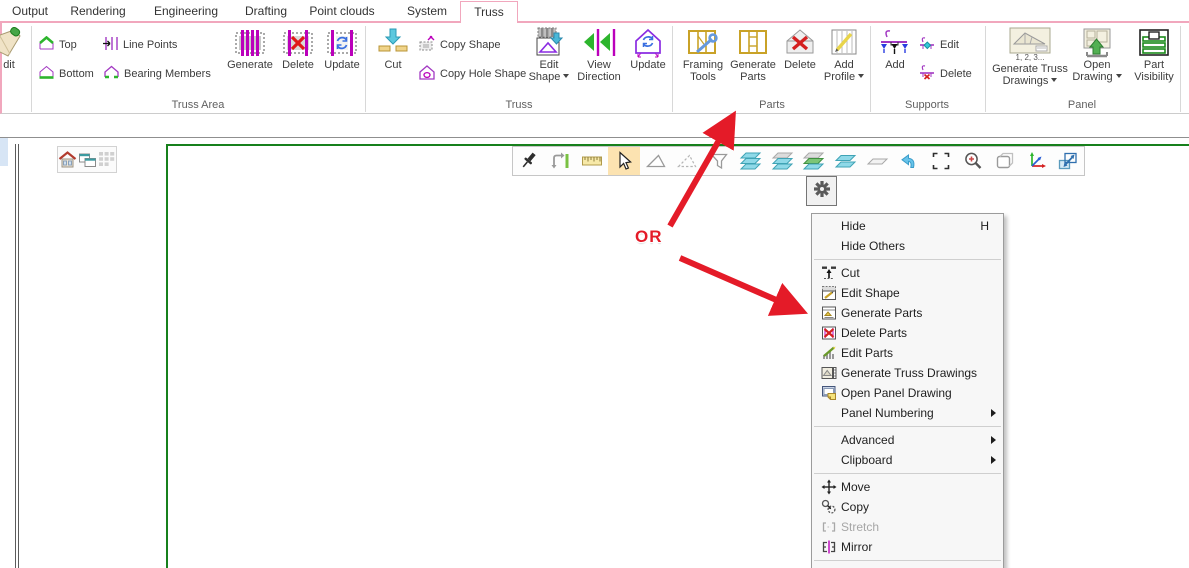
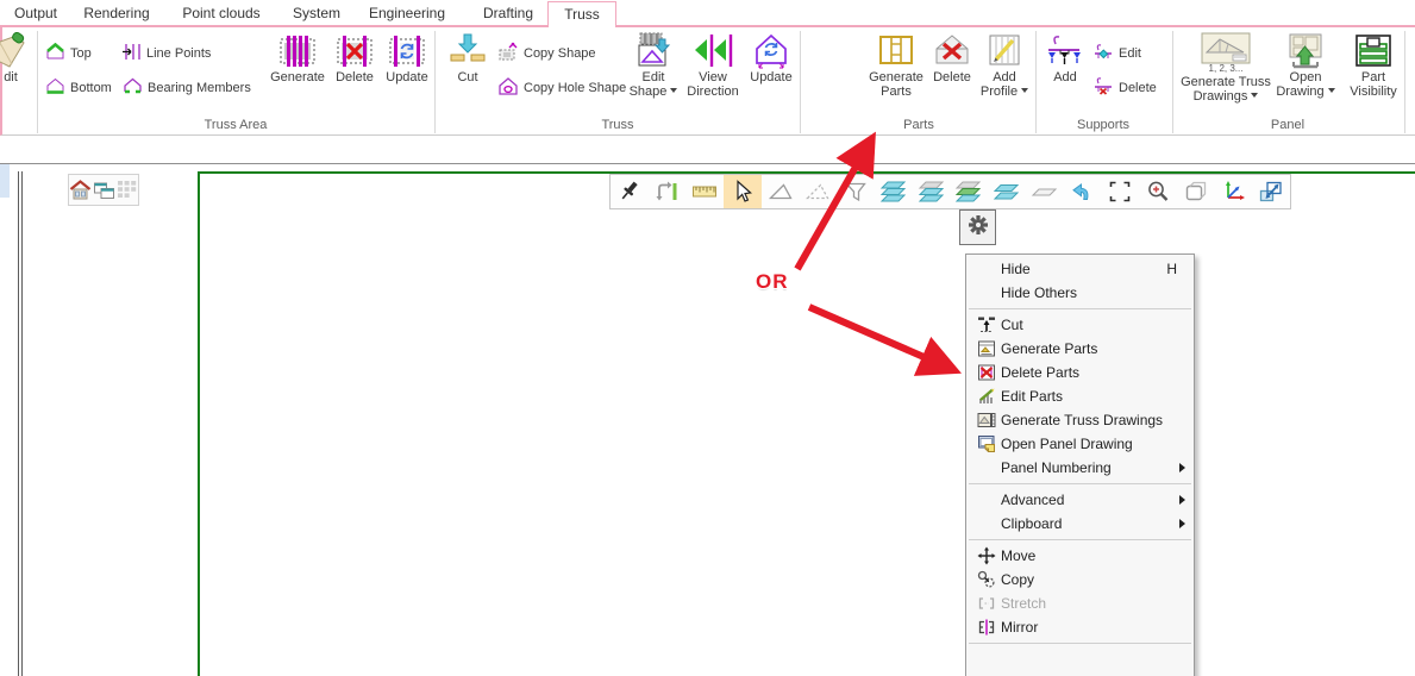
  Output
  Rendering
- Engineering
+ Point clouds
- Drafting
+ System
- Point clouds
+ Engineering
- System
+ Drafting
  Truss
  dit
  Top
  Bottom
  Line Points
  Bearing Members
  Generate
  Delete
  Update
  Truss Area
  Cut
  Copy Shape
  Copy Hole Shape
  Edit
  Shape
  View
  Direction
  Update
  Truss
- Framing
- Tools
  Generate
  Parts
  Delete
  Add
  Profile
  Parts
  Add
  Edit
  Delete
  Supports
  1, 2, 3...
  Generate Truss
  Drawings
  Open
  Drawing
  Part
  Visibility
  Panel
  Hide
  H
  Hide Others
  Cut
- Edit Shape
  Generate Parts
  Delete Parts
  Edit Parts
  Generate Truss Drawings
  Open Panel Drawing
  Panel Numbering
  Advanced
  Clipboard
  Move
  Copy
  Stretch
  Mirror
  OR
